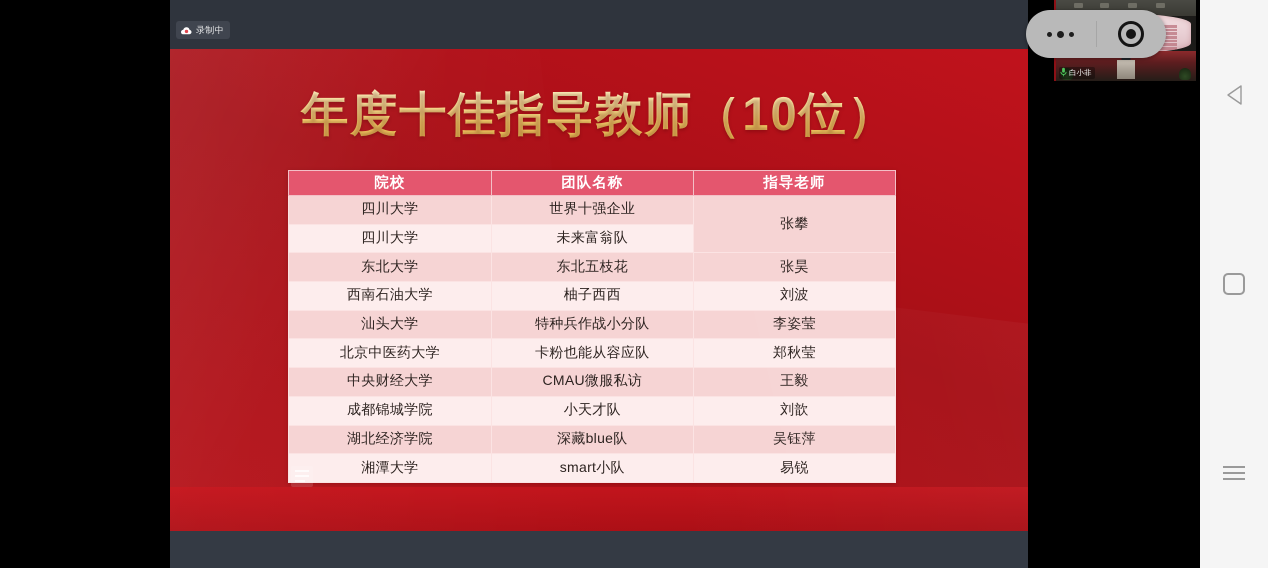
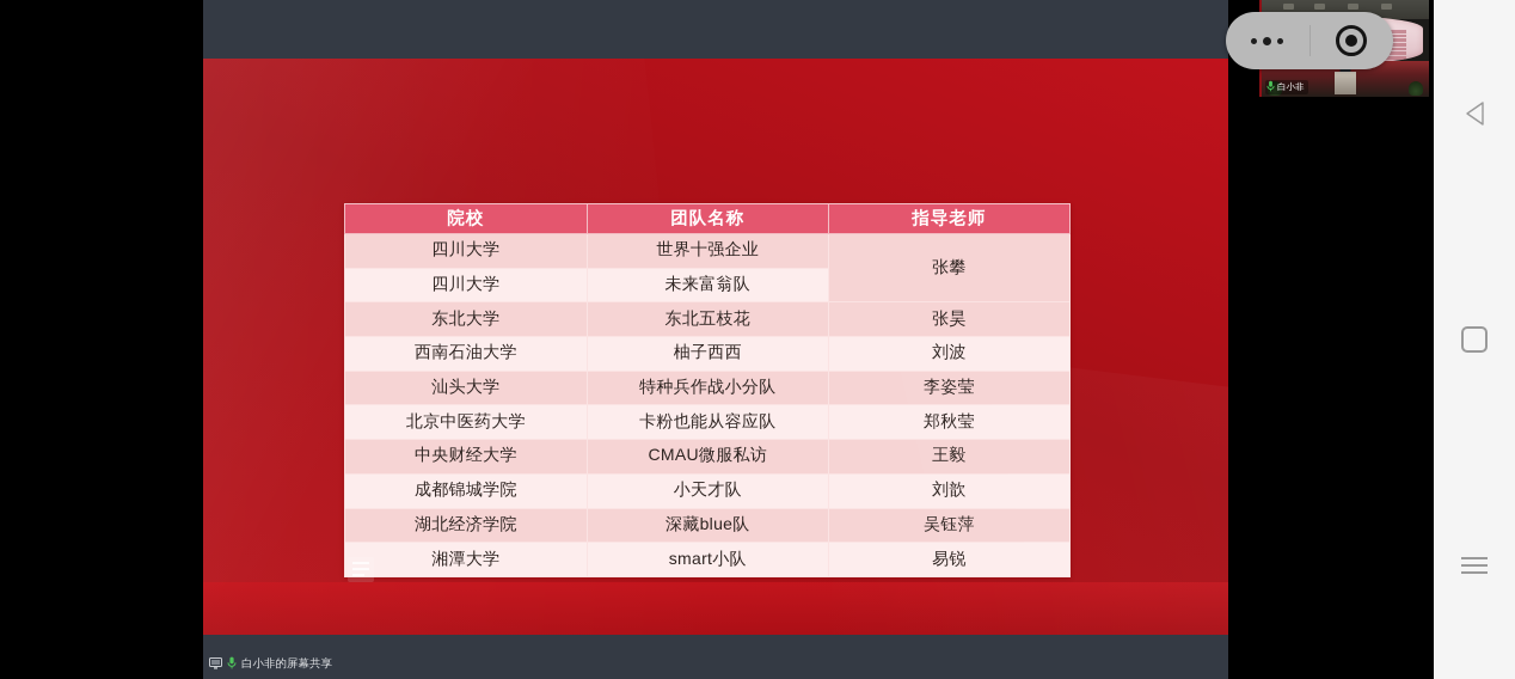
- 录制中
- 年度十佳指导教师（10位）
  院校	团队名称	指导老师
  四川大学	世界十强企业	张攀
  四川大学	未来富翁队
  东北大学	东北五枝花	张昊
  西南石油大学	柚子西西	波
  汕头大学	特种兵作战小分队
  北京中医药大学	卡粉也能从容应队
  中央财经大学	CMAU微服私访
  成都锦城学院	小天才队
  湖北经济学院	深藏blue队
  湘潭大学	smart小队
+ 白小非的屏幕共享
  白小非
